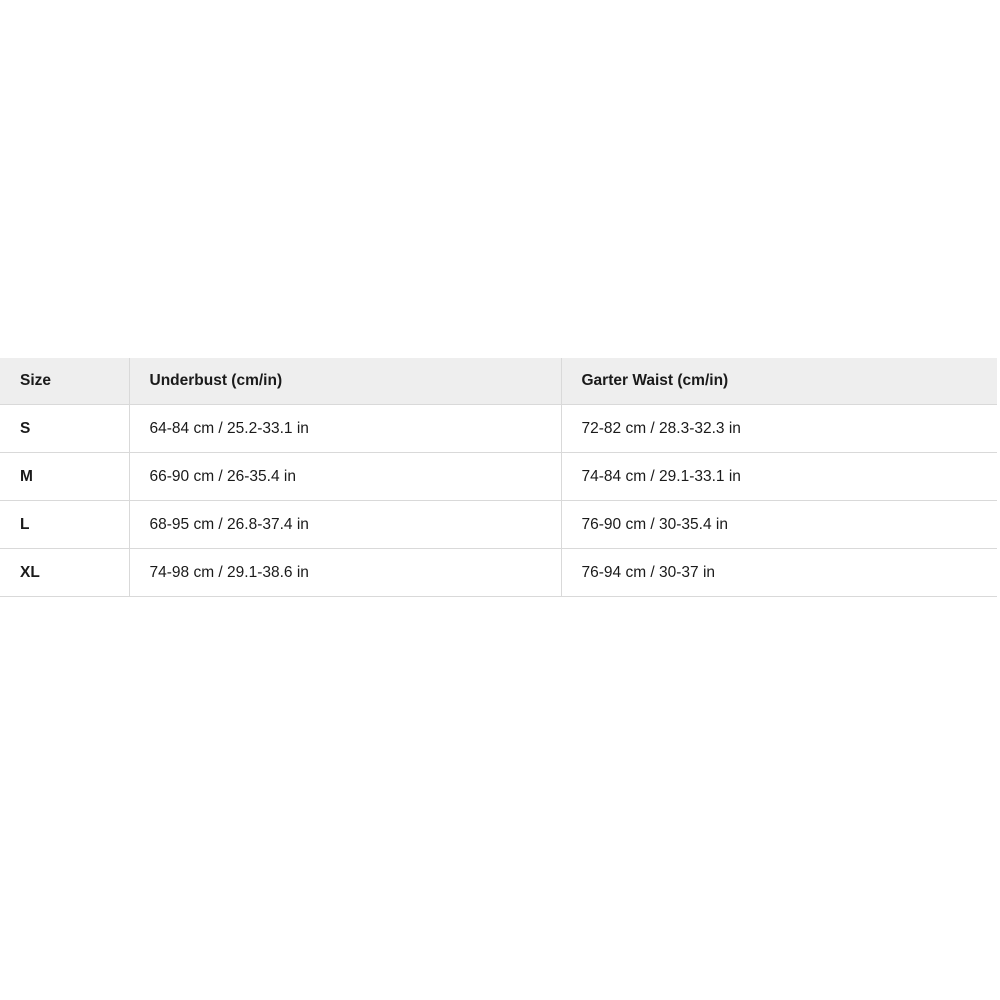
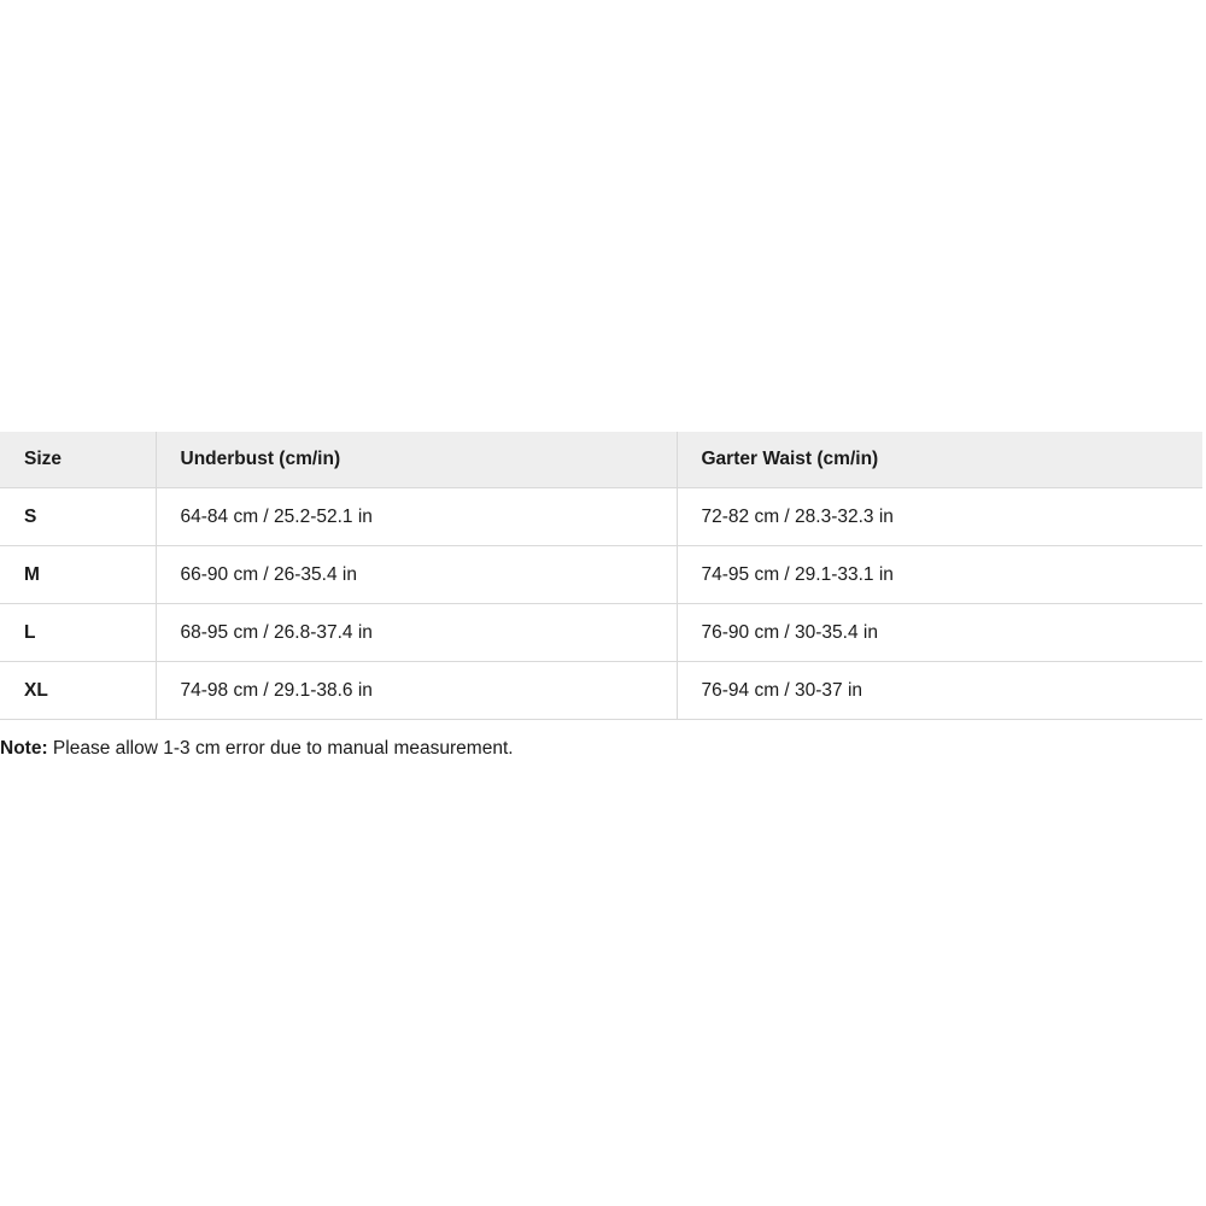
  Size	Underbust (cm/in)	Garter Waist (cm/in)
- S	64-84 cm / 25.2-33.1 in	72-82 cm / 28.3-32.3 in
+ S	64-84 cm / 25.2-52.1 in	72-82 cm / 28.3-32.3 in
- M	66-90 cm / 26-35.4 in	74-84 cm / 29.1-33.1 in
+ M	66-90 cm / 26-35.4 in	74-95 cm / 29.1-33.1 in
  L	68-95 cm / 26.8-37.4 in	76-90 cm / 30-35.4 in
  XL	74-98 cm / 29.1-38.6 in	76-94 cm / 30-37 in
+ Note: Please allow 1-3 cm error due to manual measurement.
